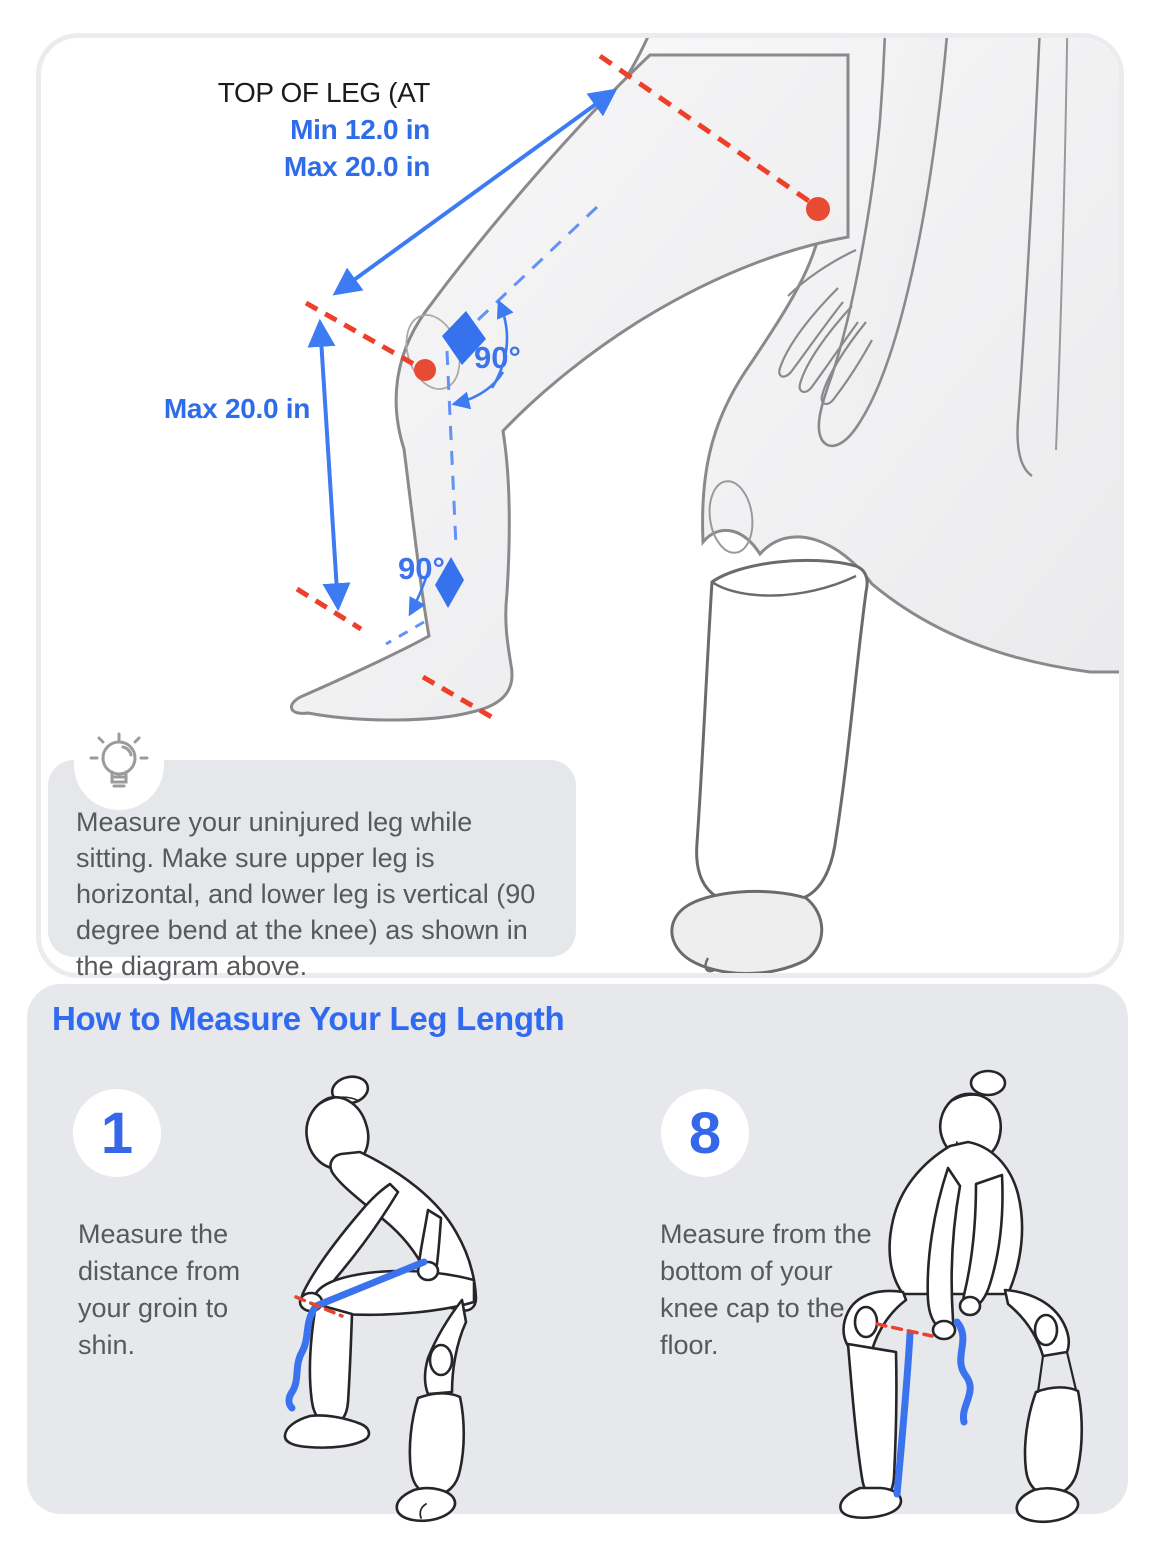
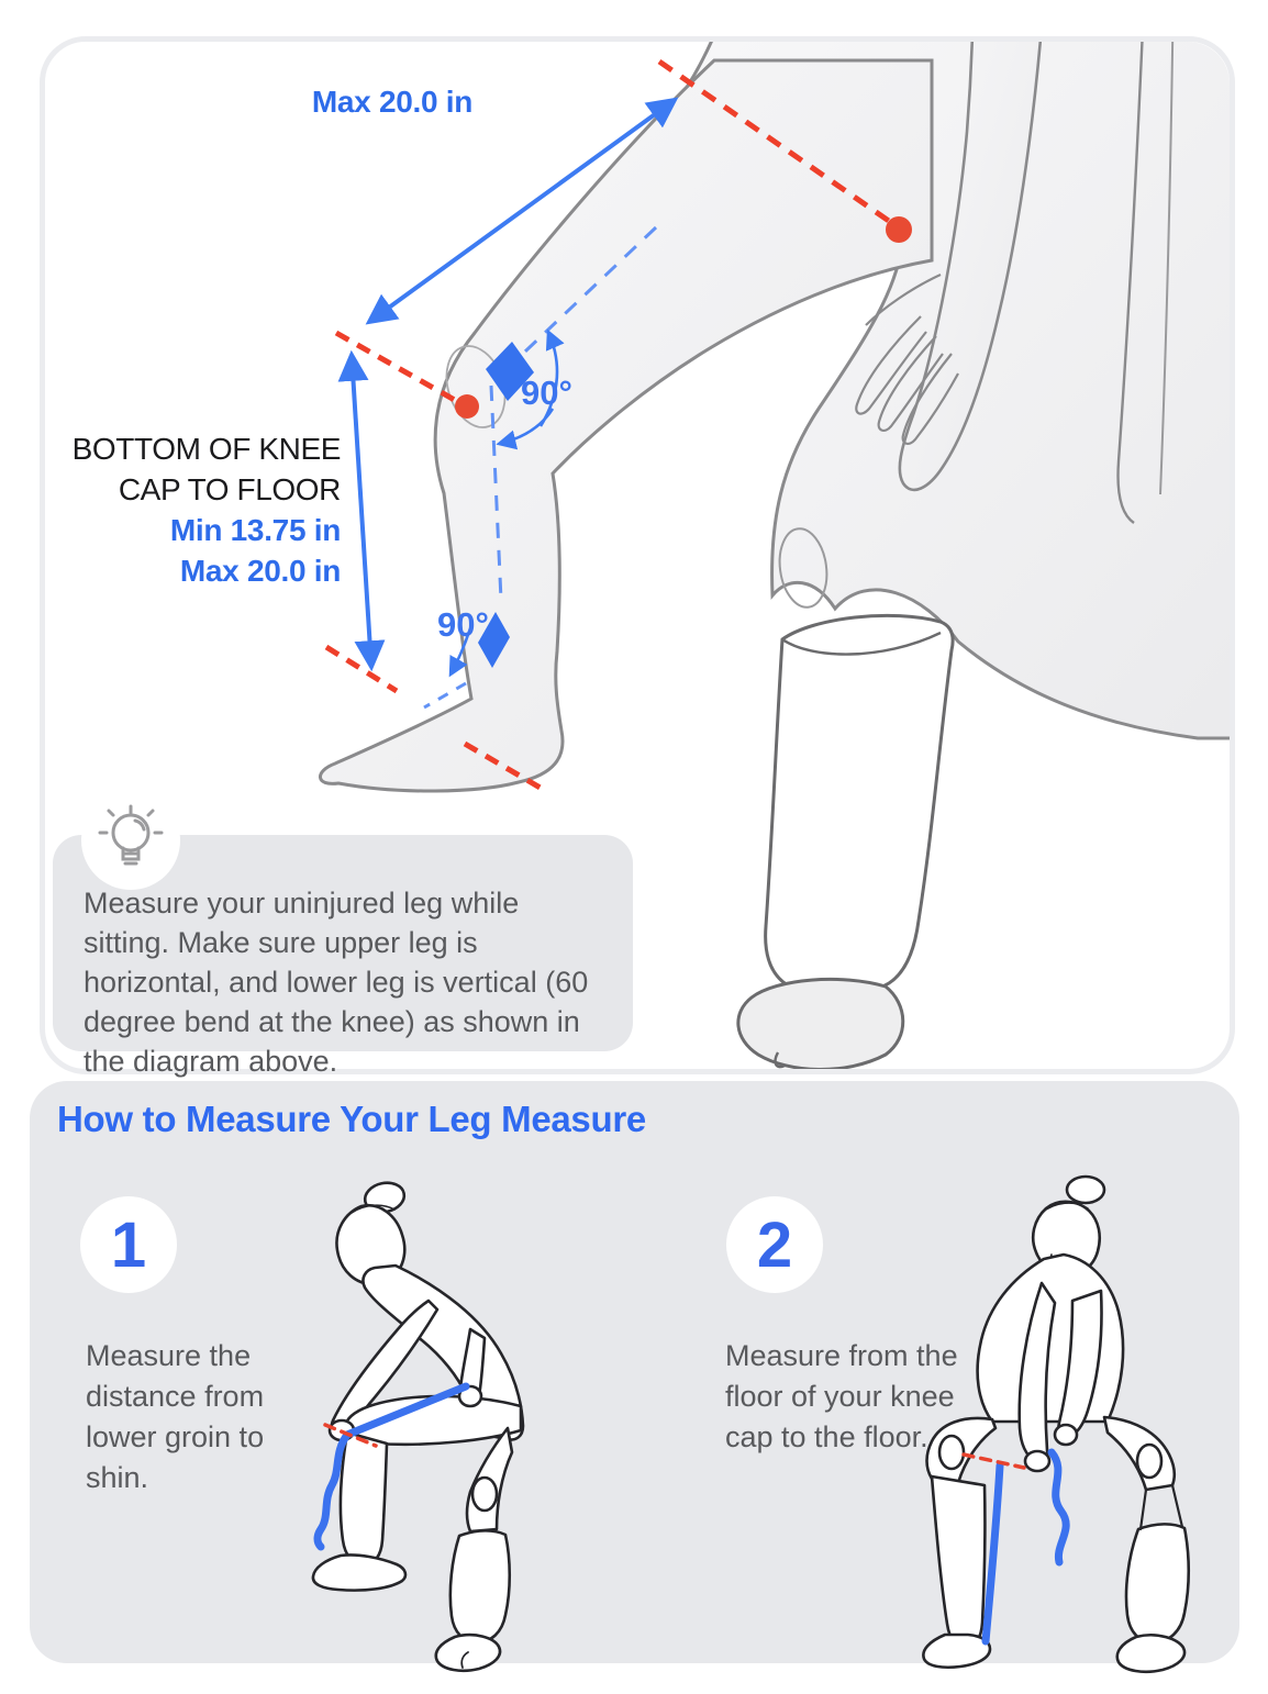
- Measure your uninjured leg while sitting. Make sure upper leg is horizontal, and lower leg is vertical (90 degree bend at the knee) as shown in the diagram above.
+ Measure your uninjured leg while sitting. Make sure upper leg is horizontal, and lower leg is vertical (60 degree bend at the knee) as shown in the diagram above.
- TOP OF LEG (AT
- Min 12.0 in
  Max 20.0 in
+ BOTTOM OF KNEE
+ CAP TO FLOOR
+ Min 13.75 in
  Max 20.0 in
  90°
  90°
- How to Measure Your Leg Length
+ How to Measure Your Leg Measure
  1
- Measure the distance from your groin to shin.
+ Measure the distance from lower groin to shin.
- 8
+ 2
- Measure from the bottom of your knee cap to the floor.
+ Measure from the floor of your knee cap to the floor.
